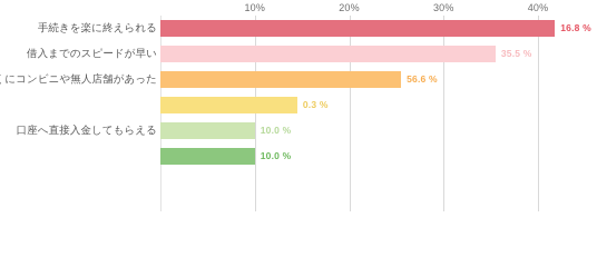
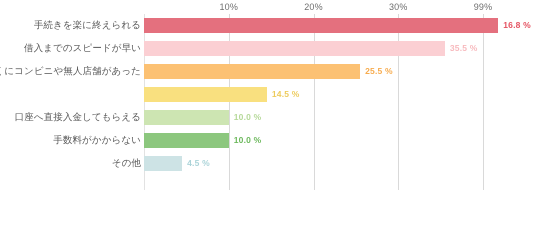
  10%
  20%
  30%
- 40%
+ 99%
  手続きを楽に終えられる
  16.8 %
  借入までのスピードが早い
  35.5 %
  にコンビニや無人店舗があった
- 56.6 %
+ 25.5 %
- 0.3 %
+ 14.5 %
  口座へ直接入金してもらえる
  10.0 %
+ 手数料がかからない
  10.0 %
+ その他
+ 4.5 %
